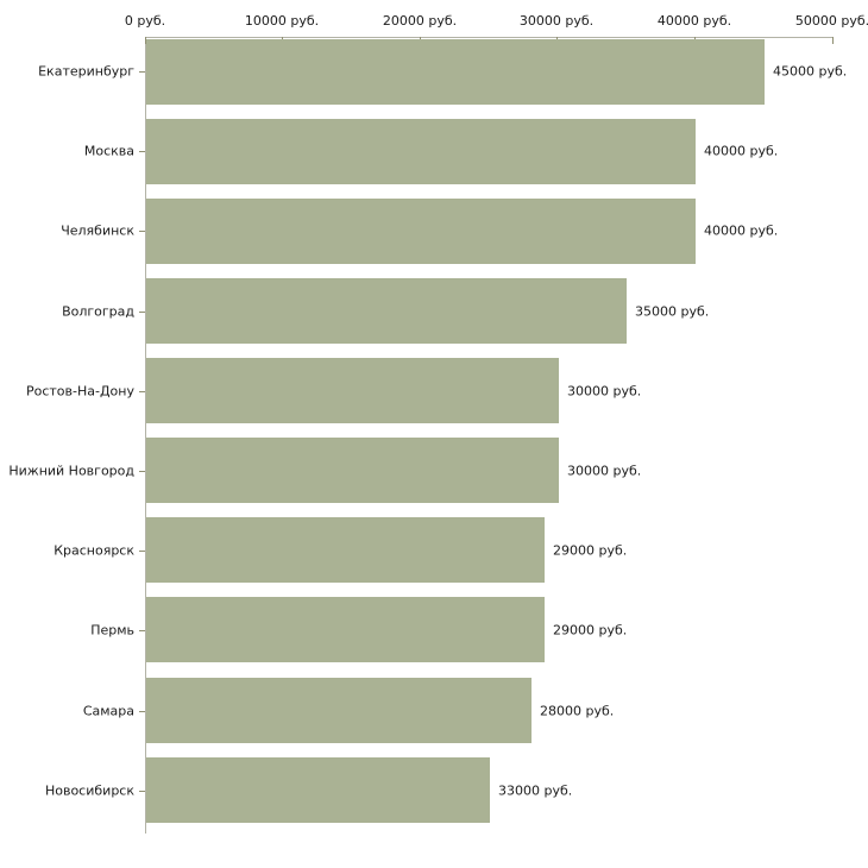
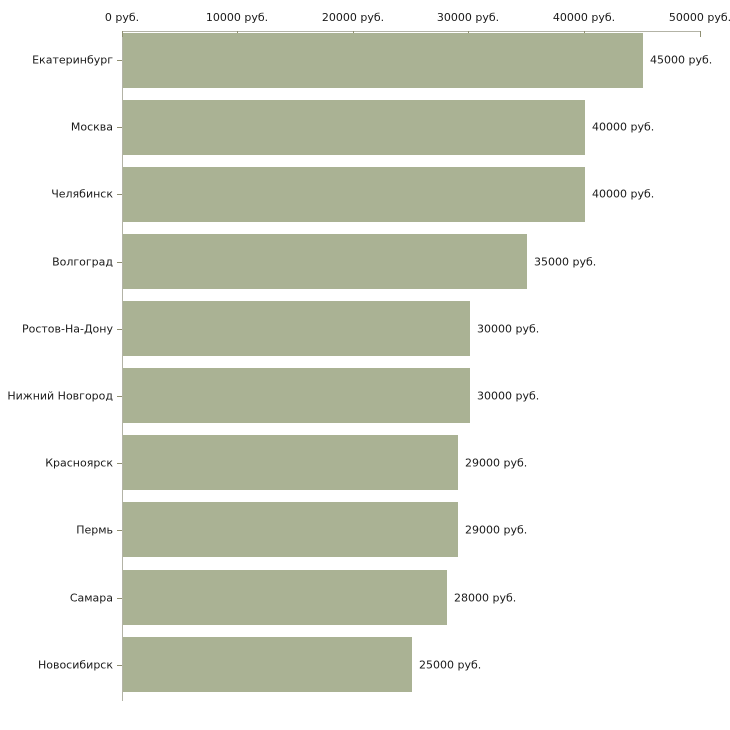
  0 руб.
  10000 руб.
  20000 руб.
  30000 руб.
  40000 руб.
  50000 руб.
  Екатеринбург
  45000 руб.
  Москва
  40000 руб.
  Челябинск
  40000 руб.
  Волгоград
  35000 руб.
  Ростов-На-Дону
  30000 руб.
  Нижний Новгород
  30000 руб.
  Красноярск
  29000 руб.
  Пермь
  29000 руб.
  Самара
  28000 руб.
  Новосибирск
- 33000 руб.
+ 25000 руб.
